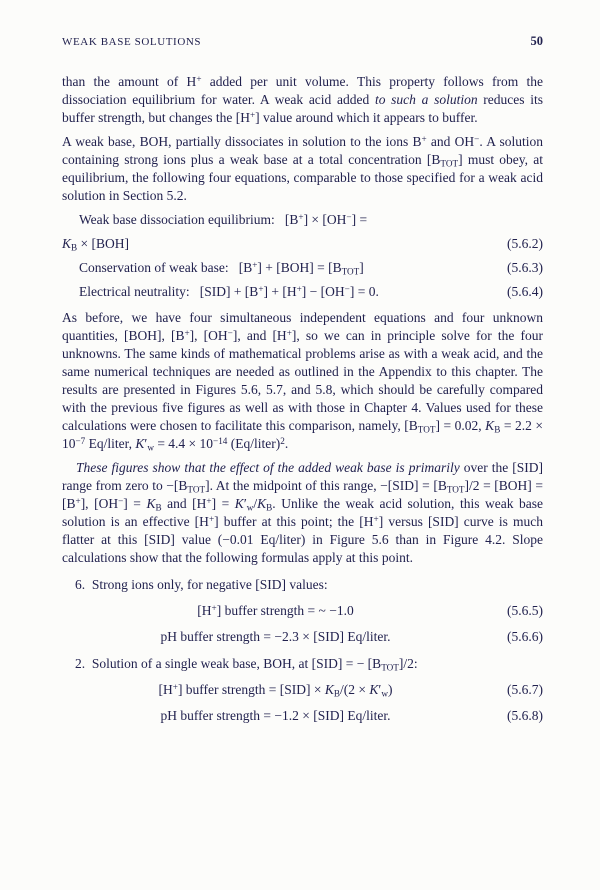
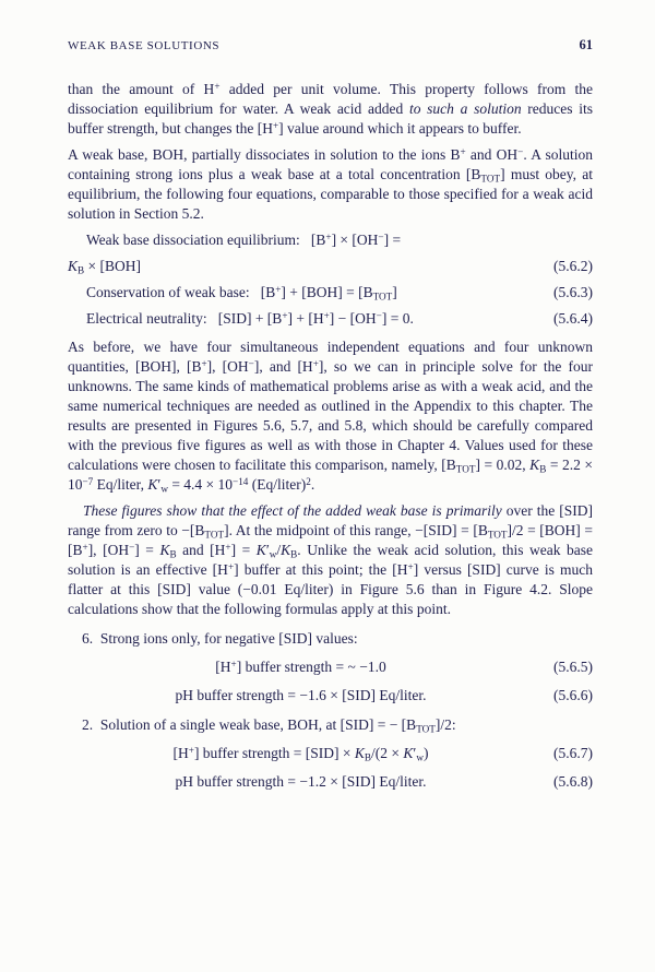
  WEAK BASE SOLUTIONS
- 50
+ 61
  than the amount of H+ added per unit volume. This property follows from the dissociation equilibrium for water. A weak acid added to such a solution reduces its buffer strength, but changes the [H+] value around which it appears to buffer.
  A weak base, BOH, partially dissociates in solution to the ions B+ and OH−. A solution containing strong ions plus a weak base at a total concentration [BTOT] must obey, at equilibrium, the following four equations, comparable to those specified for a weak acid solution in Section 5.2.
  Weak base dissociation equilibrium: [B+] × [OH−] =
  KB × [BOH]
  (5.6.2)
  Conservation of weak base: [B+] + [BOH] = [BTOT]
  (5.6.3)
  Electrical neutrality: [SID] + [B+] + [H+] − [OH−] = 0.
  (5.6.4)
  As before, we have four simultaneous independent equations and four unknown quantities, [BOH], [B+], [OH−], and [H+], so we can in principle solve for the four unknowns. The same kinds of mathematical problems arise as with a weak acid, and the same numerical techniques are needed as outlined in the Appendix to this chapter. The results are presented in Figures 5.6, 5.7, and 5.8, which should be carefully compared with the previous five figures as well as with those in Chapter 4. Values used for these calculations were chosen to facilitate this comparison, namely, [BTOT] = 0.02, KB = 2.2 × 10−7 Eq/liter, K′w = 4.4 × 10−14 (Eq/liter)2.
  These figures show that the effect of the added weak base is primarily over the [SID] range from zero to −[BTOT]. At the midpoint of this range, −[SID] = [BTOT]/2 = [BOH] = [B+], [OH−] = KB and [H+] = K′w/KB. Unlike the weak acid solution, this weak base solution is an effective [H+] buffer at this point; the [H+] versus [SID] curve is much flatter at this [SID] value (−0.01 Eq/liter) in Figure 5.6 than in Figure 4.2. Slope calculations show that the following formulas apply at this point.
  6. Strong ions only, for negative [SID] values:
  [H+] buffer strength = ~ −1.0
  (5.6.5)
- pH buffer strength = −2.3 × [SID] Eq/liter.
+ pH buffer strength = −1.6 × [SID] Eq/liter.
  (5.6.6)
  2. Solution of a single weak base, BOH, at [SID] = − [BTOT]/2:
  [H+] buffer strength = [SID] × KB/(2 × K′w)
  (5.6.7)
  pH buffer strength = −1.2 × [SID] Eq/liter.
  (5.6.8)
